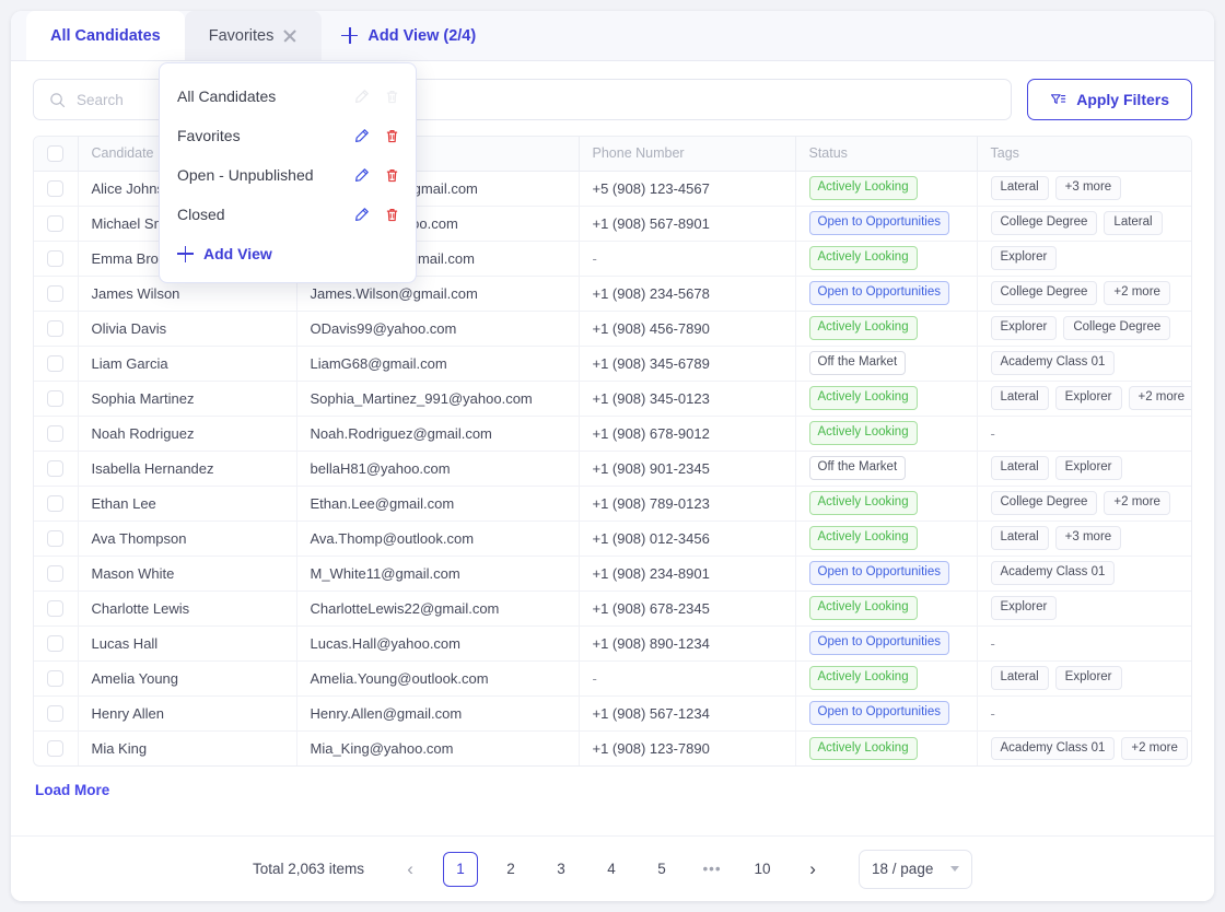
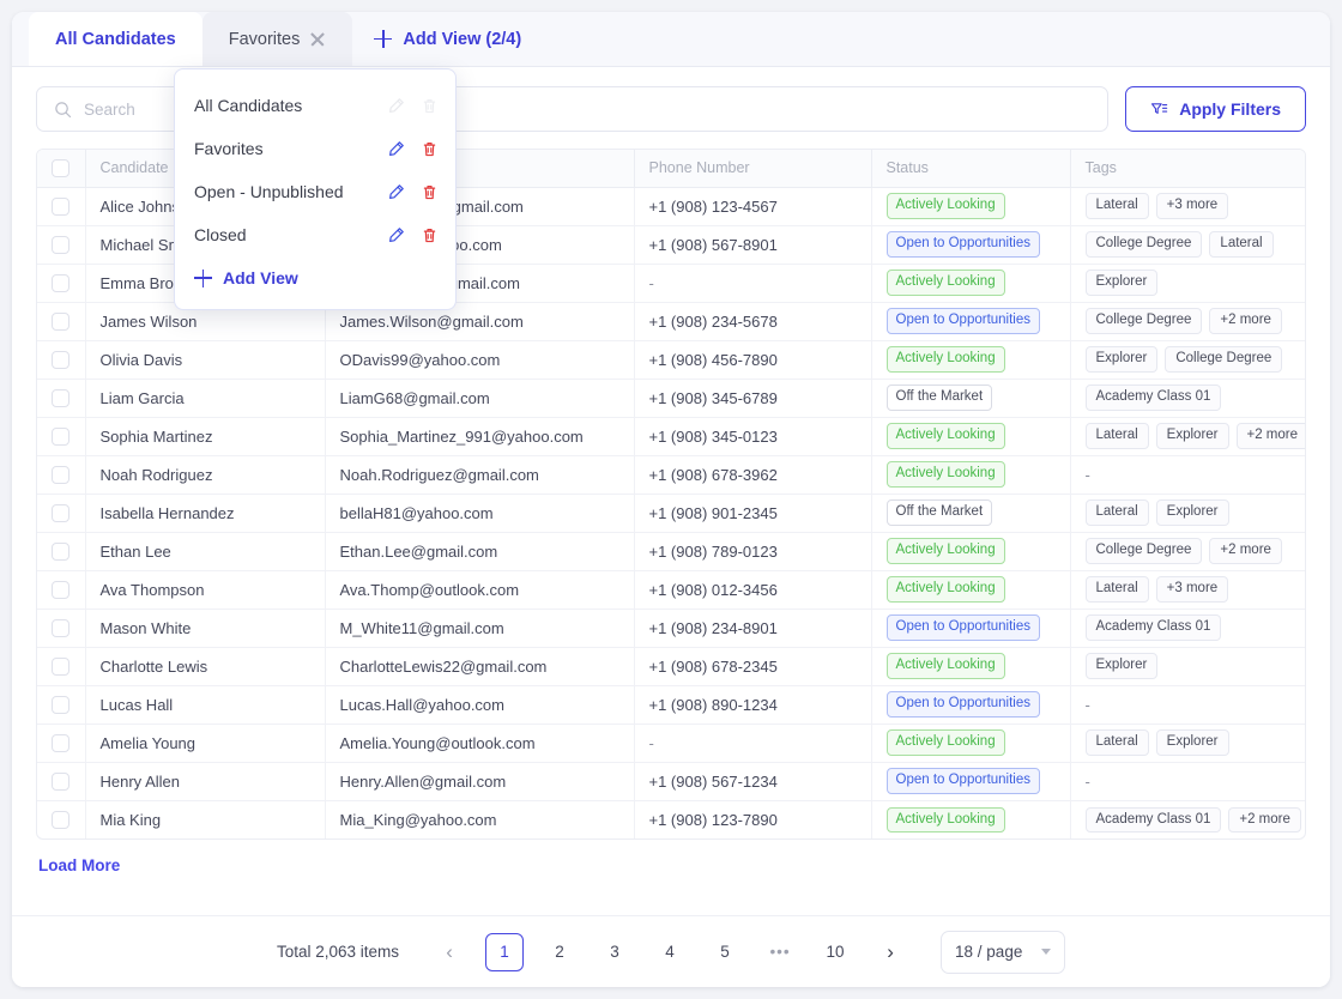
  All Candidates
  Favorites
  Add View (2/4)
  Search
  Apply Filters
  	Candidate		Phone Number	Status	Tags
- 	Alice John	gmail.com	+5 (908) 123-4567	Actively Looking	Lateral +3 more
+ 	Alice John	gmail.com	+1 (908) 123-4567	Actively Looking	Lateral +3 more
  	Michael S	o.com	+1 (908) 567-8901	Open to Opportunities	College Degree Lateral
  	Emma Bro	mail.com	-	Actively Looking	Explorer
  	James Wilson	James.Wilson@gmail.com	+1 (908) 234-5678	Open to Opportunities	College Degree +2 more
  	Olivia Davis	ODavis99@yahoo.com	+1 (908) 456-7890	Actively Looking	Explorer College Degree
  	Liam Garcia	LiamG68@gmail.com	+1 (908) 345-6789	Off the Market	Academy Class 01
  	Sophia Martinez	Sophia_Martinez_991@yahoo.com	+1 (908) 345-0123	Actively Looking	Lateral Explorer +2 more
- 	Noah Rodriguez	Noah.Rodriguez@gmail.com	+1 (908) 678-9012	Actively Looking	-
+ 	Noah Rodriguez	Noah.Rodriguez@gmail.com	+1 (908) 678-3962	Actively Looking	-
  	Isabella Hernandez	bellaH81@yahoo.com	+1 (908) 901-2345	Off the Market	Lateral Explorer
  	Ethan Lee	Ethan.Lee@gmail.com	+1 (908) 789-0123	Actively Looking	College Degree +2 more
  	Ava Thompson	Ava.Thomp@outlook.com	+1 (908) 012-3456	Actively Looking	Lateral +3 more
  	Mason White	M_White11@gmail.com	+1 (908) 234-8901	Open to Opportunities	Academy Class 01
  	Charlotte Lewis	CharlotteLewis22@gmail.com	+1 (908) 678-2345	Actively Looking	Explorer
  	Lucas Hall	Lucas.Hall@yahoo.com	+1 (908) 890-1234	Open to Opportunities	-
  	Amelia Young	Amelia.Young@outlook.com	-	Actively Looking	Lateral Explorer
  	Henry Allen	Henry.Allen@gmail.com	+1 (908) 567-1234	Open to Opportunities	-
  	Mia King	Mia_King@yahoo.com	+1 (908) 123-7890	Actively Looking	Academy Class 01 +2 more
  Load More
  Total 2,063 items
  ‹
  1
  2
  3
  4
  5
  •••
  10
  ›
  18 / page
  All Candidates
  Favorites
  Open - Unpublished
  Closed
  Add View
